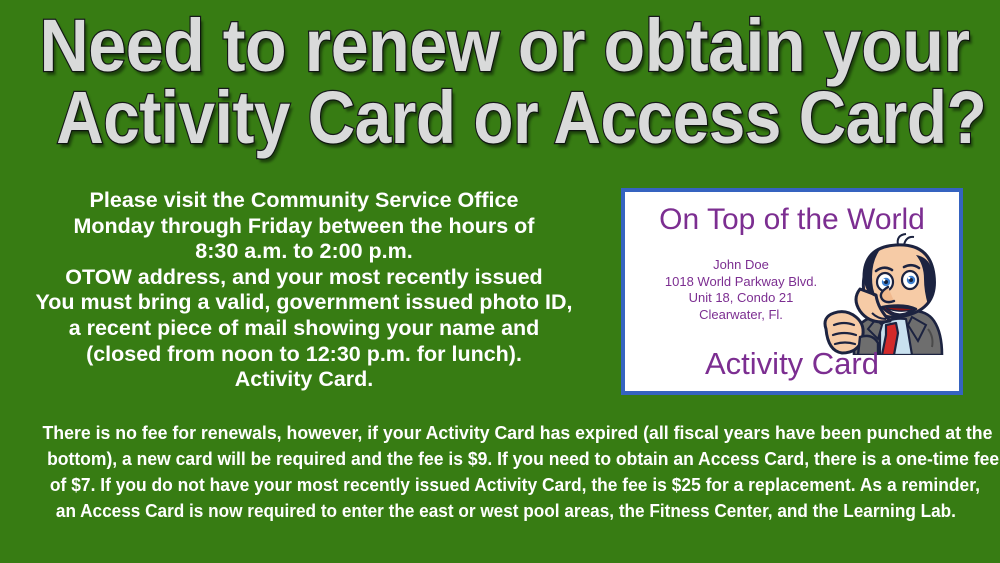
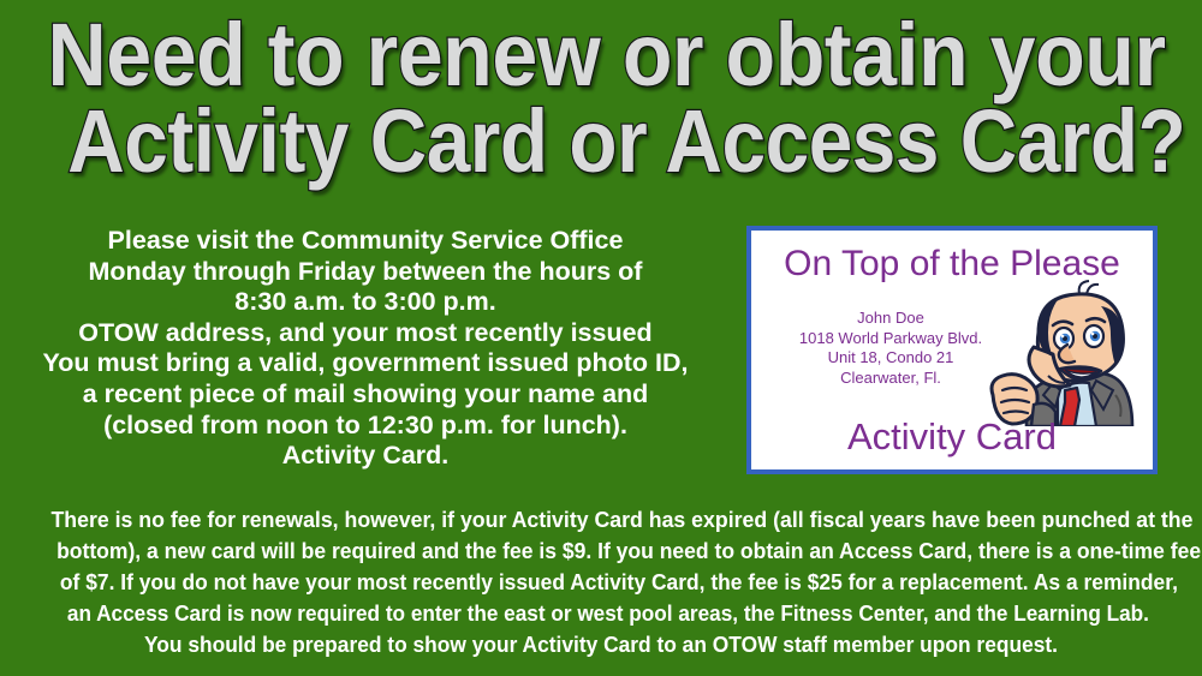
  Need to renew or obtain your
  Activity Card or Access Card?
  Please visit the Community Service Office
  Monday through Friday between the hours of
- 8:30 a.m. to 2:00 p.m.
+ 8:30 a.m. to 3:00 p.m.
  OTOW address, and your most recently issued
  You must bring a valid, government issued photo ID,
  a recent piece of mail showing your name and
  (closed from noon to 12:30 p.m. for lunch).
  Activity Card.
- On Top of the World
+ On Top of the Please
  John Doe
  1018 World Parkway Blvd.
  Unit 18, Condo 21
  Clearwater, Fl.
  Activity Card
  There is no fee for renewals, however, if your Activity Card has expired (all fiscal years have been punched at the
  bottom), a new card will be required and the fee is $9. If you need to obtain an Access Card, there is a one-time fee
  of $7. If you do not have your most recently issued Activity Card, the fee is $25 for a replacement. As a reminder,
  an Access Card is now required to enter the east or west pool areas, the Fitness Center, and the Learning Lab.
+ You should be prepared to show your Activity Card to an OTOW staff member upon request.
